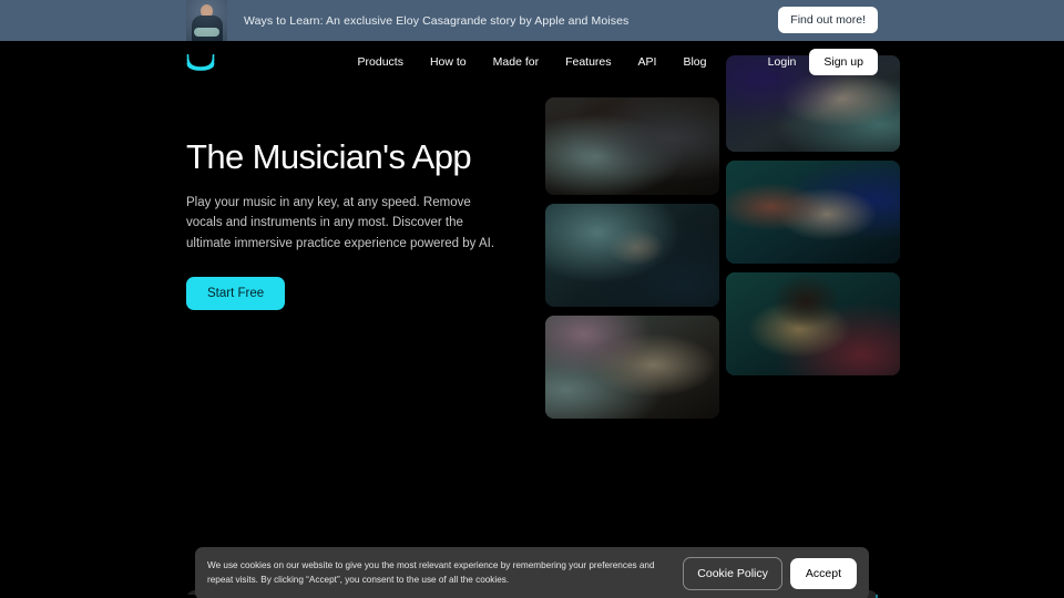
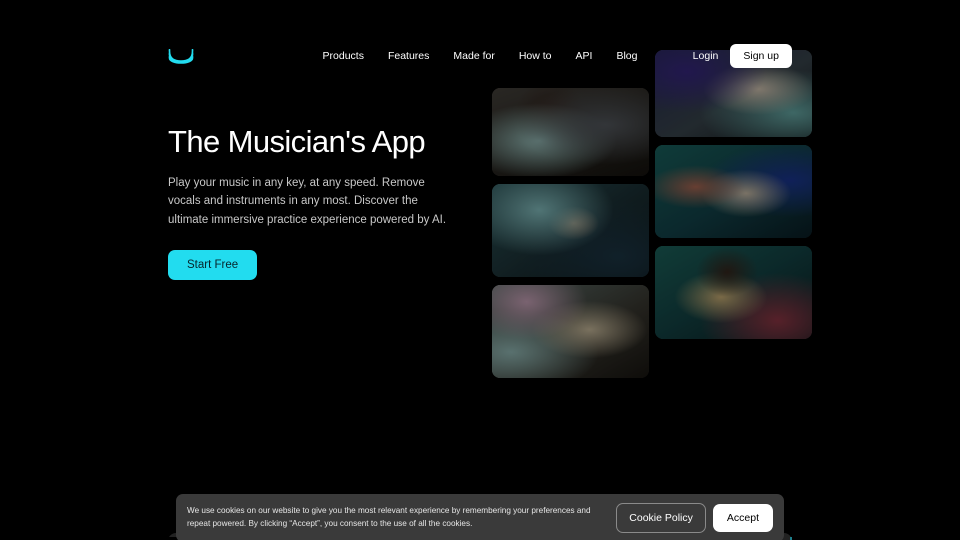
- Ways to Learn: An exclusive Eloy Casagrande story by Apple and Moises
- Find out more!
  Products
- How to
+ Features
  Made for
- Features
+ How to
  API
  Blog
  Login
  Sign up
  The Musician's App
  Play your music in any key, at any speed. Remove vocals and instruments in any most. Discover the ultimate immersive practice experience powered by AI.
  Start Free
- We use cookies on our website to give you the most relevant experience by remembering your preferences and repeat visits. By clicking “Accept”, you consent to the use of all the cookies.
+ We use cookies on our website to give you the most relevant experience by remembering your preferences and repeat powered. By clicking “Accept”, you consent to the use of all the cookies.
  Cookie Policy
  Accept
